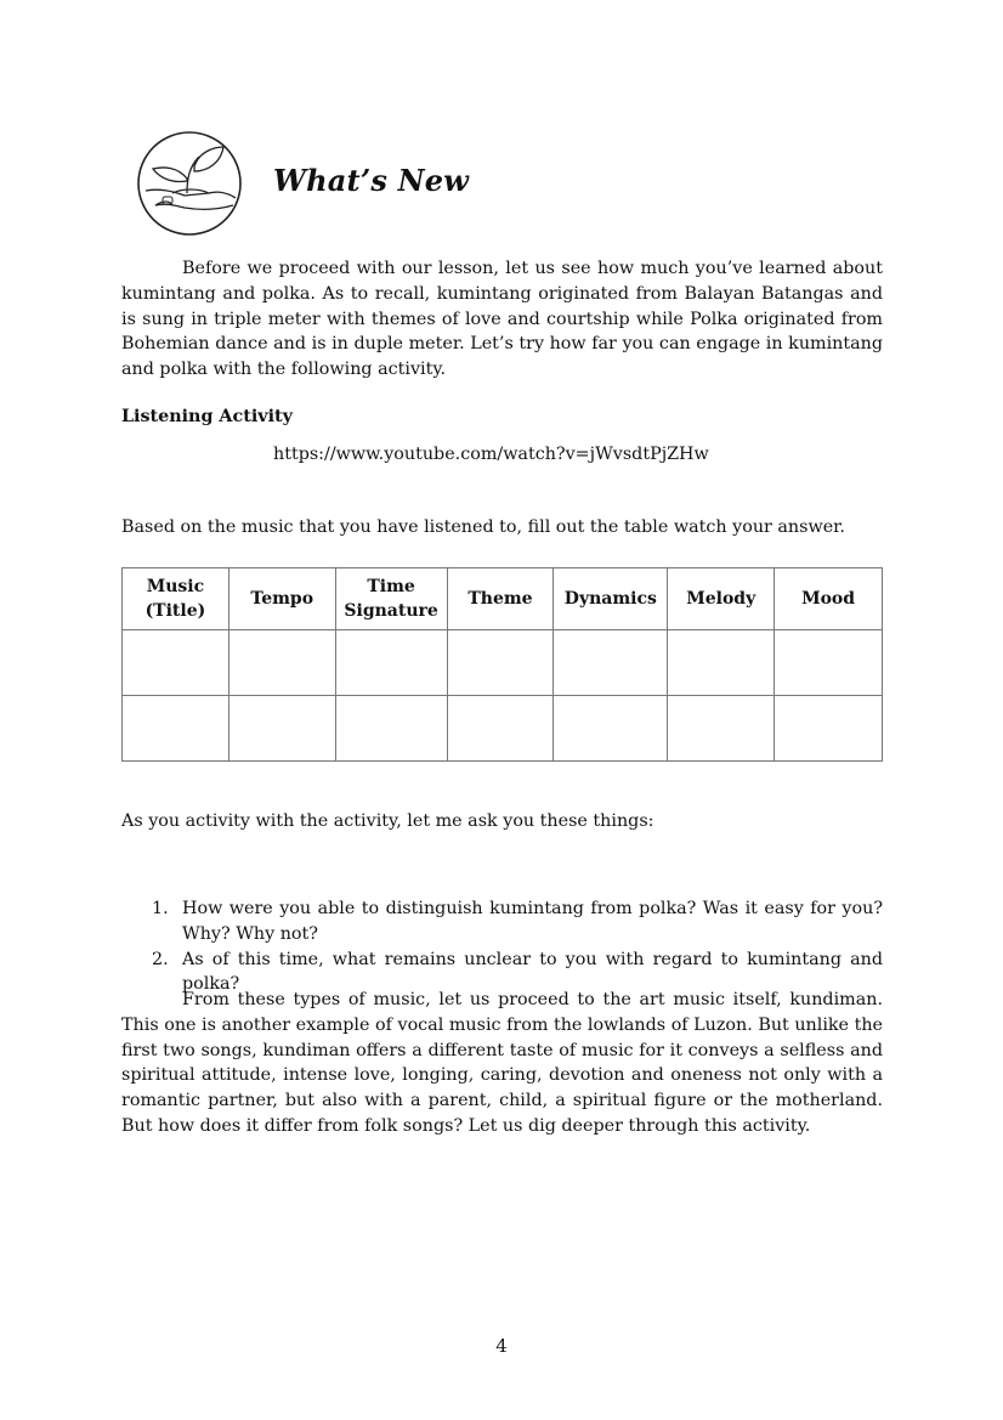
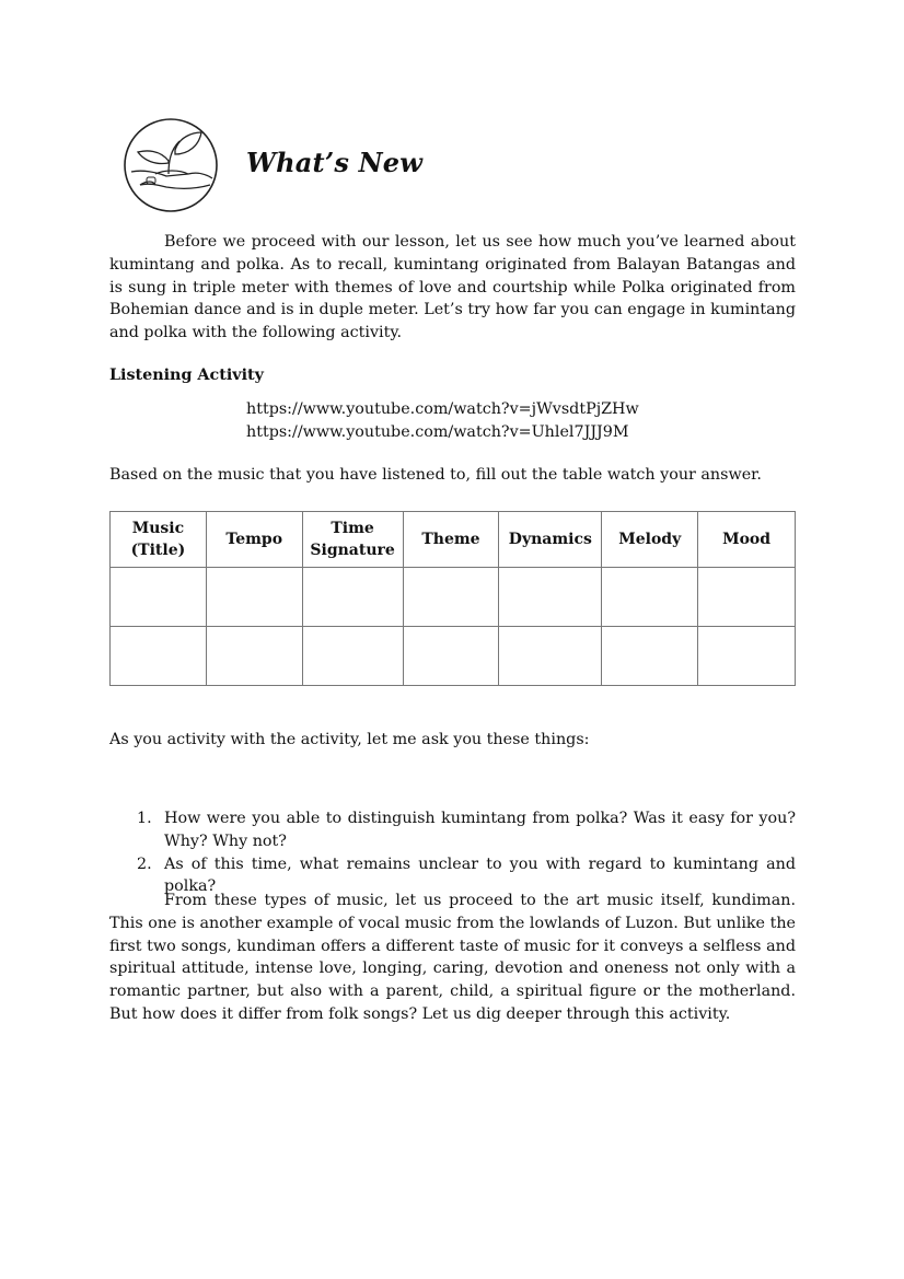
  What’s New
  Before we proceed with our lesson, let us see how much you’ve learned about kumintang and polka. As to recall, kumintang originated from Balayan Batangas and is sung in triple meter with themes of love and courtship while Polka originated from Bohemian dance and is in duple meter. Let’s try how far you can engage in kumintang and polka with the following activity.
  Listening Activity
  https://www.youtube.com/watch?v=jWvsdtPjZHw
+ https://www.youtube.com/watch?v=Uhlel7JJJ9M
  Based on the music that you have listened to, fill out the table watch your answer.
  Music(Title)	Tempo	TimeSignature	Theme	Dynamics	Melody	Mood
  As you activity with the activity, let me ask you these things:
  1.
  How were you able to distinguish kumintang from polka? Was it easy for you? Why? Why not?
  2.
  As of this time, what remains unclear to you with regard to kumintang and polka?
  From these types of music, let us proceed to the art music itself, kundiman. This one is another example of vocal music from the lowlands of Luzon. But unlike the first two songs, kundiman offers a different taste of music for it conveys a selfless and spiritual attitude, intense love, longing, caring, devotion and oneness not only with a romantic partner, but also with a parent, child, a spiritual figure or the motherland. But how does it differ from folk songs? Let us dig deeper through this activity.
- 4
